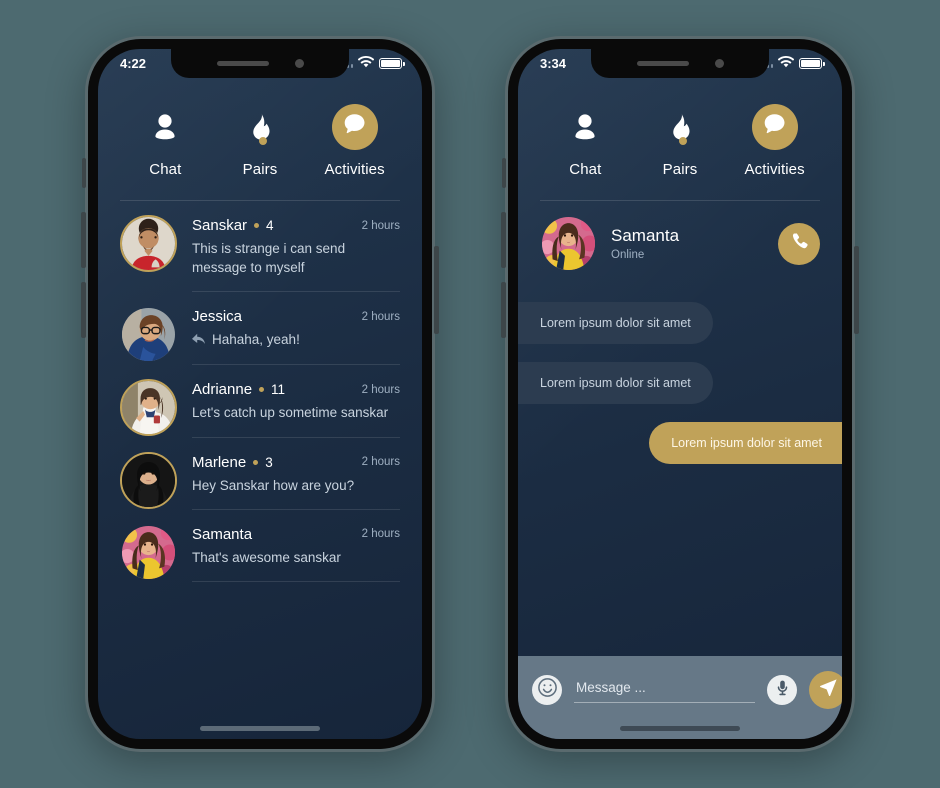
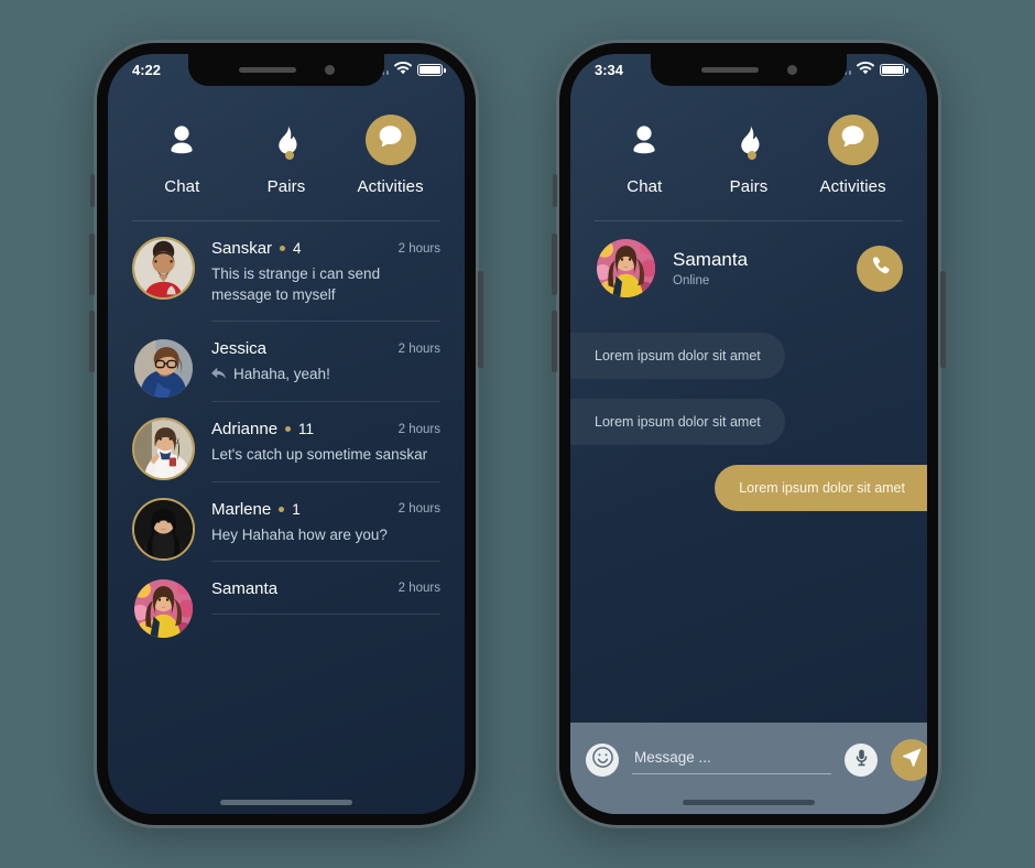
  4:22
  Chat
  Pairs
  Activities
  Sanskar
  4
  2 hours
  This is strange i can send message to myself
  Jessica
  2 hours
  Hahaha, yeah!
  Adrianne
  11
  2 hours
  Let's catch up sometime sanskar
  Marlene
- 3
+ 1
  2 hours
- Hey Sanskar how are you?
+ Hey Hahaha how are you?
  Samanta
  2 hours
- That's awesome sanskar
  3:34
  Chat
  Pairs
  Activities
  Samanta
  Online
  Lorem ipsum dolor sit amet
  Lorem ipsum dolor sit amet
  Lorem ipsum dolor sit amet
  Message ...
